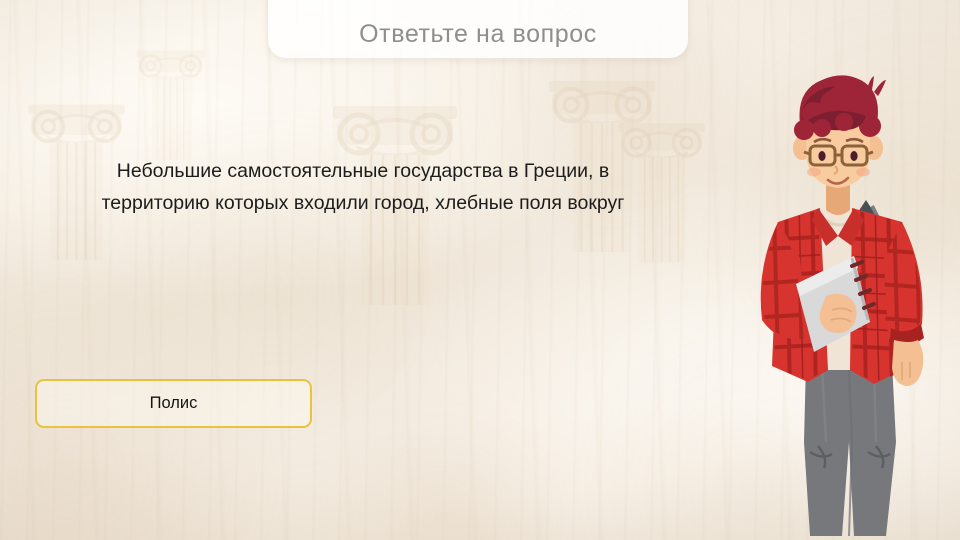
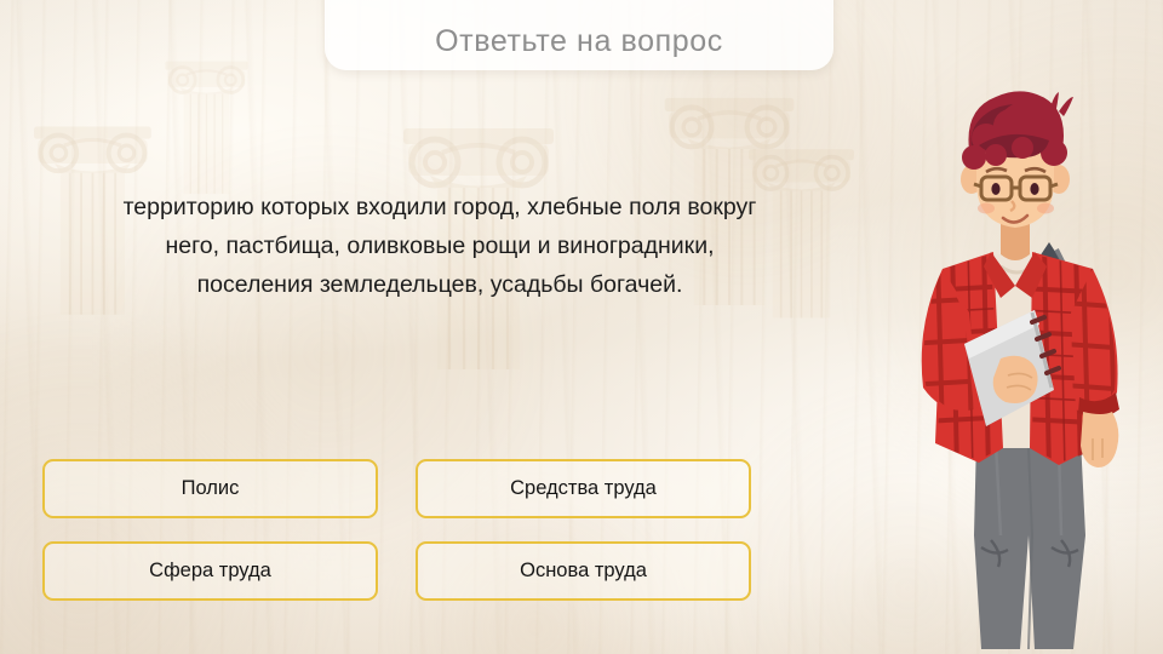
  Ответьте на вопрос
- Небольшие самостоятельные государства в Греции, в
  территорию которых входили город, хлебные поля вокруг
+ него, пастбища, оливковые рощи и виноградники,
+ поселения земледельцев, усадьбы богачей.
  Полис
+ Средства труда
+ Сфера труда
+ Основа труда
